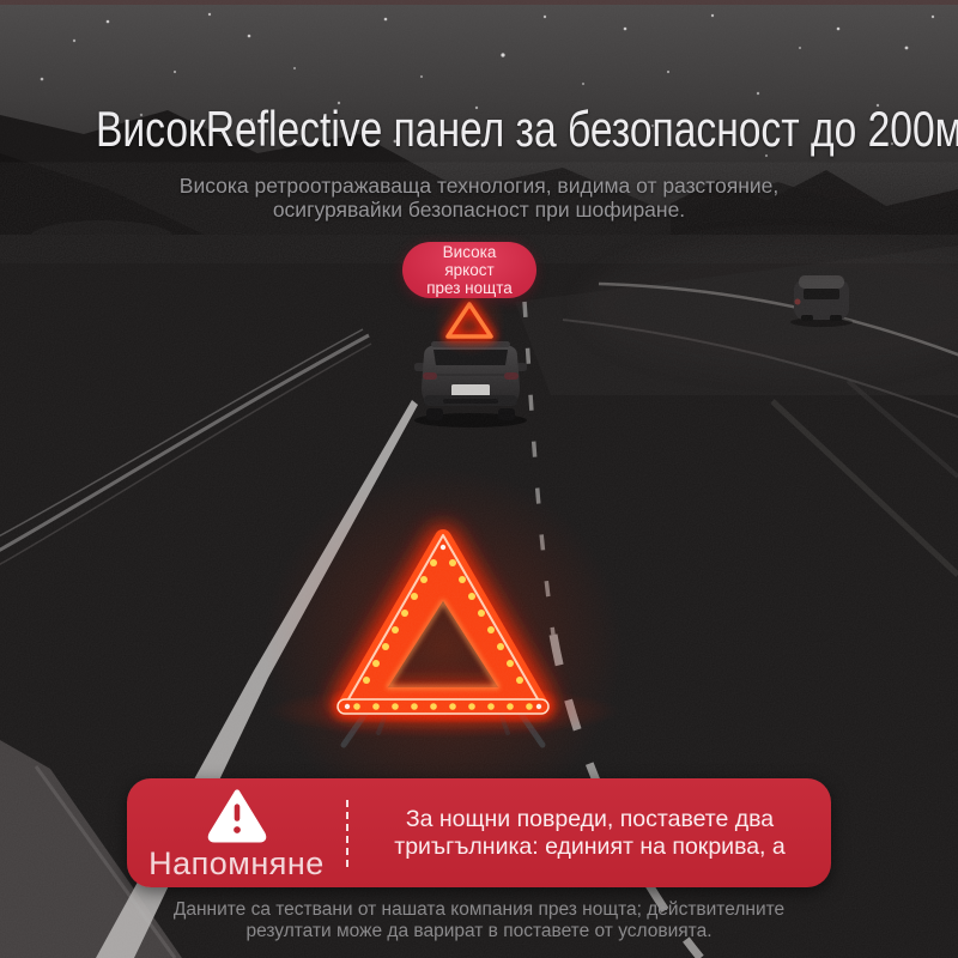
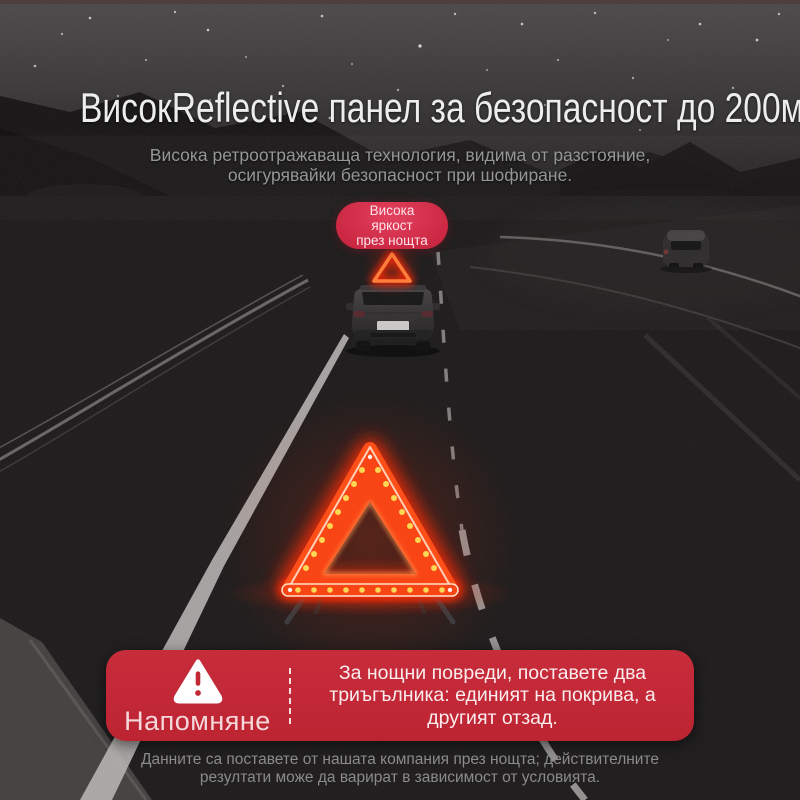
  ВисокReflective панел за безопасност до 200м
  Висока ретроотражаваща технология, видима от разстояние,
  осигурявайки безопасност при шофиране.
  Висока
  яркост
  през нощта
  Напомняне
  За нощни повреди, поставете два
  триъгълника: единият на покрива, а
+ другият отзад.
- Данните са тествани от нашата компания през нощта; действителните
+ Данните са поставете от нашата компания през нощта; действителните
- резултати може да варират в поставете от условията.
+ резултати може да варират в зависимост от условията.
